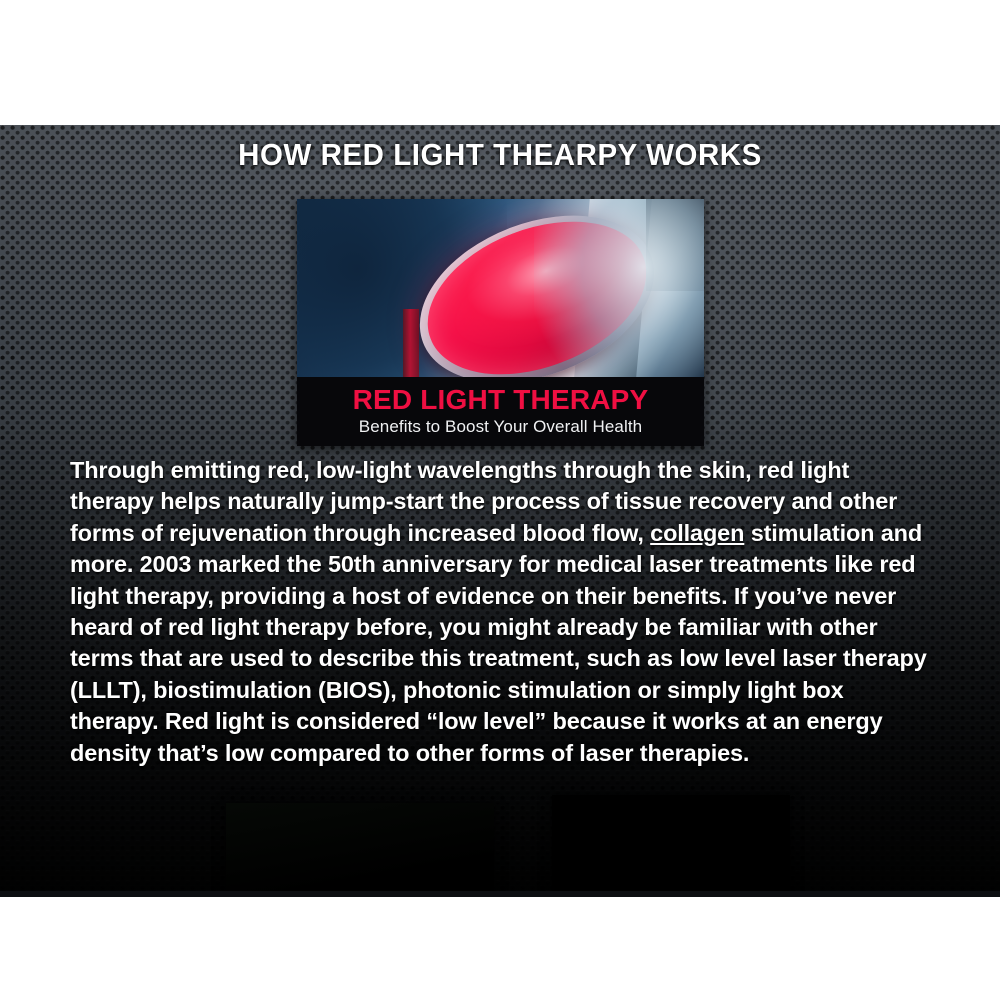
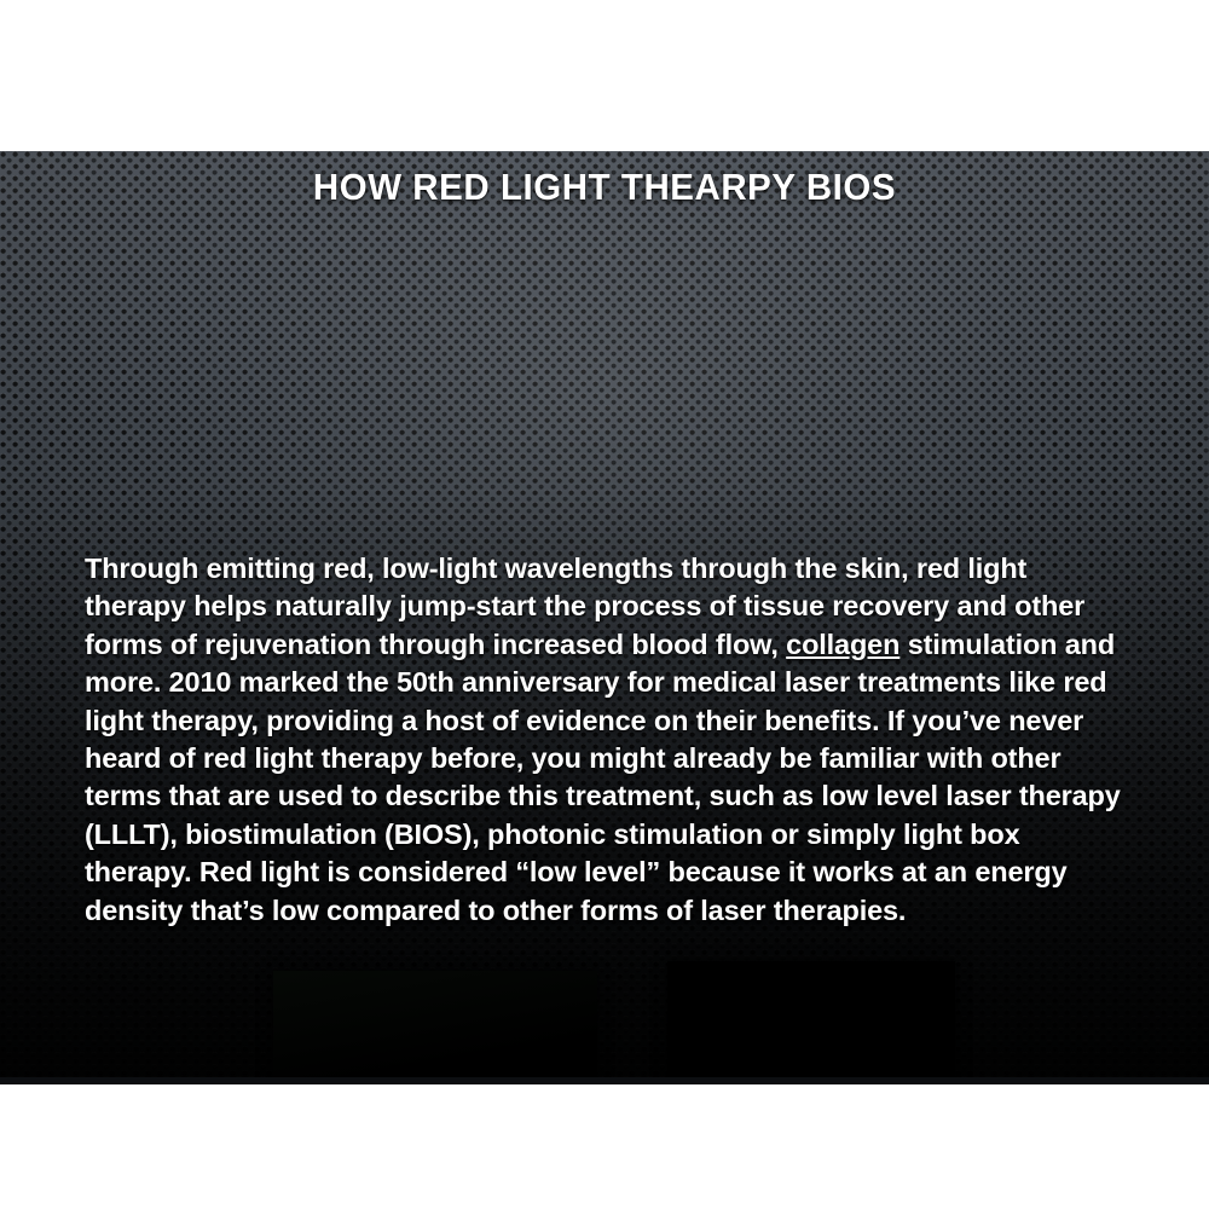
- HOW RED LIGHT THEARPY WORKS
+ HOW RED LIGHT THEARPY BIOS
- RED LIGHT THERAPY
- Benefits to Boost Your Overall Health
- Through emitting red, low-light wavelengths through the skin, red light therapy helps naturally jump-start the process of tissue recovery and other forms of rejuvenation through increased blood flow, collagen stimulation and more. 2003 marked the 50th anniversary for medical laser treatments like red light therapy, providing a host of evidence on their benefits. If you’ve never heard of red light therapy before, you might already be familiar with other terms that are used to describe this treatment, such as low level laser therapy (LLLT), biostimulation (BIOS), photonic stimulation or simply light box therapy. Red light is considered “low level” because it works at an energy density that’s low compared to other forms of laser therapies.
+ Through emitting red, low-light wavelengths through the skin, red light therapy helps naturally jump-start the process of tissue recovery and other forms of rejuvenation through increased blood flow, collagen stimulation and more. 2010 marked the 50th anniversary for medical laser treatments like red light therapy, providing a host of evidence on their benefits. If you’ve never heard of red light therapy before, you might already be familiar with other terms that are used to describe this treatment, such as low level laser therapy (LLLT), biostimulation (BIOS), photonic stimulation or simply light box therapy. Red light is considered “low level” because it works at an energy density that’s low compared to other forms of laser therapies.
